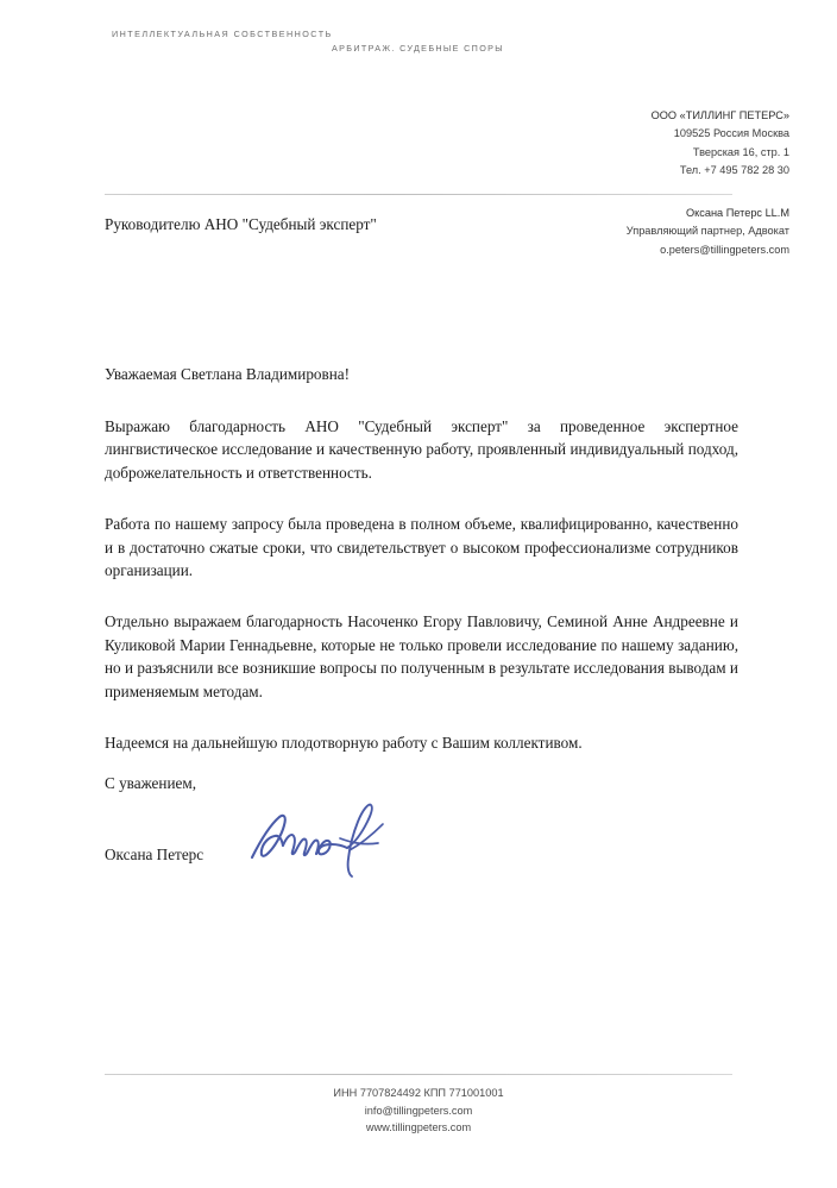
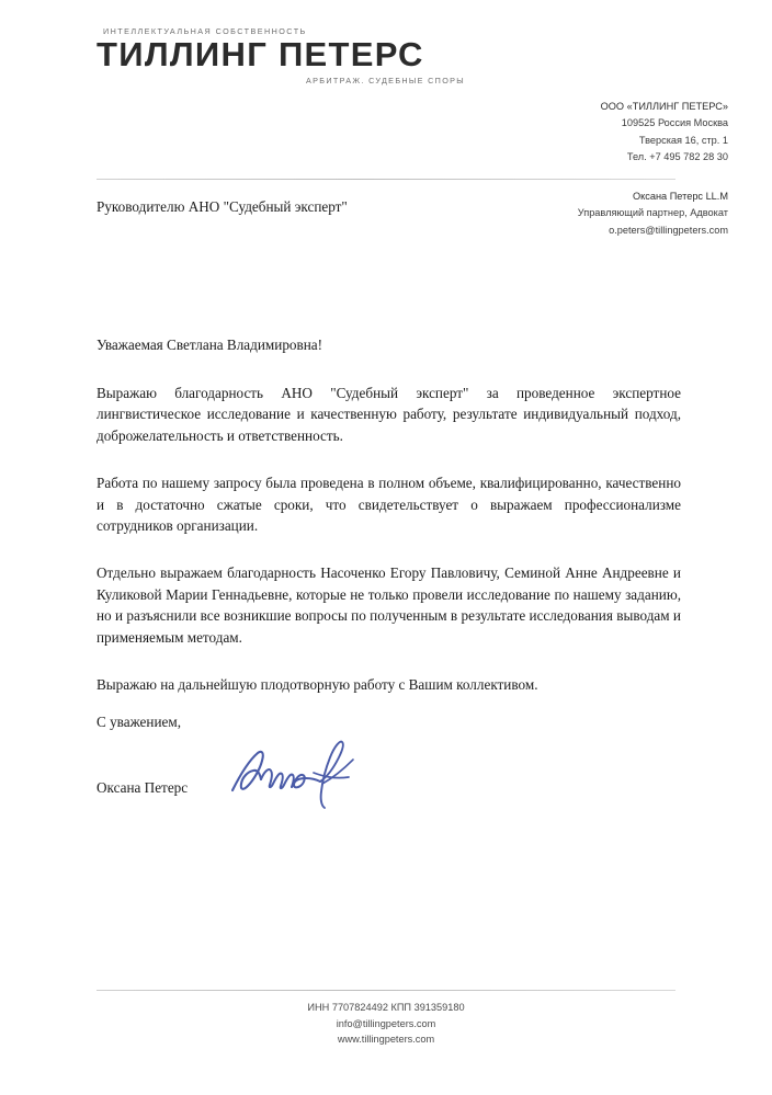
  ИНТЕЛЛЕКТУАЛЬНАЯ СОБСТВЕННОСТЬ
+ ТИЛЛИНГ ПЕТЕРС
  АРБИТРАЖ. СУДЕБНЫЕ СПОРЫ
  ООО «ТИЛЛИНГ ПЕТЕРС»
  109525 Россия Москва
  Тверская 16, стр. 1
  Тел. +7 495 782 28 30
  Оксана Петерс LL.M
  Управляющий партнер, Адвокат
  o.peters@tillingpeters.com
  Руководителю АНО "Судебный эксперт"
  Уважаемая Светлана Владимировна!
- Выражаю благодарность АНО "Судебный эксперт" за проведенное экспертное лингвистическое исследование и качественную работу, проявленный индивидуальный подход, доброжелательность и ответственность.
+ Выражаю благодарность АНО "Судебный эксперт" за проведенное экспертное лингвистическое исследование и качественную работу, результате индивидуальный подход, доброжелательность и ответственность.
- Работа по нашему запросу была проведена в полном объеме, квалифицированно, качественно и в достаточно сжатые сроки, что свидетельствует о высоком профессионализме сотрудников организации.
+ Работа по нашему запросу была проведена в полном объеме, квалифицированно, качественно и в достаточно сжатые сроки, что свидетельствует о выражаем профессионализме сотрудников организации.
  Отдельно выражаем благодарность Насоченко Егору Павловичу, Семиной Анне Андреевне и Куликовой Марии Геннадьевне, которые не только провели исследование по нашему заданию, но и разъяснили все возникшие вопросы по полученным в результате исследования выводам и применяемым методам.
- Надеемся на дальнейшую плодотворную работу с Вашим коллективом.
+ Выражаю на дальнейшую плодотворную работу с Вашим коллективом.
  С уважением,
  Оксана Петерс
- ИНН 7707824492 КПП 771001001
+ ИНН 7707824492 КПП 391359180
  info@tillingpeters.com
  www.tillingpeters.com
